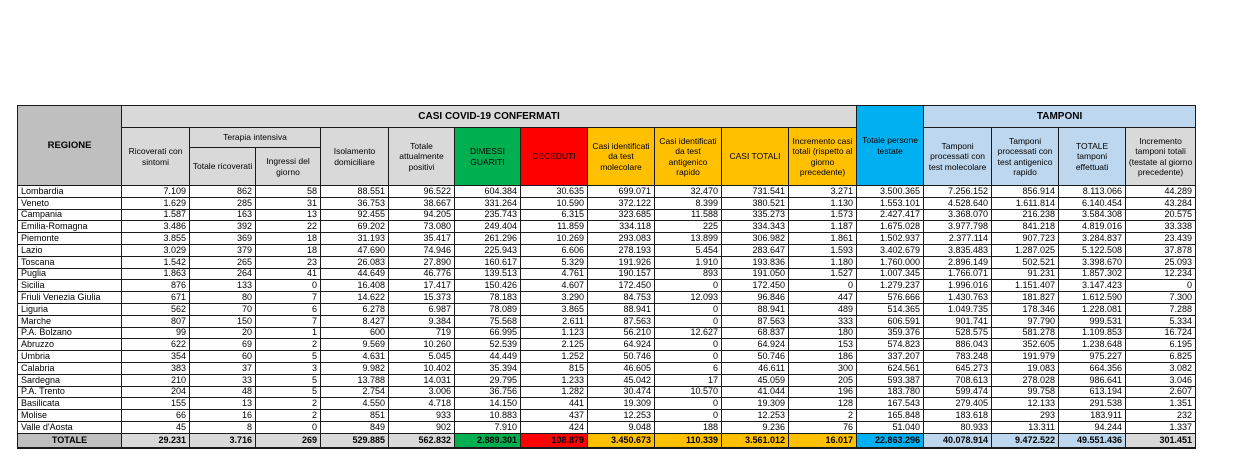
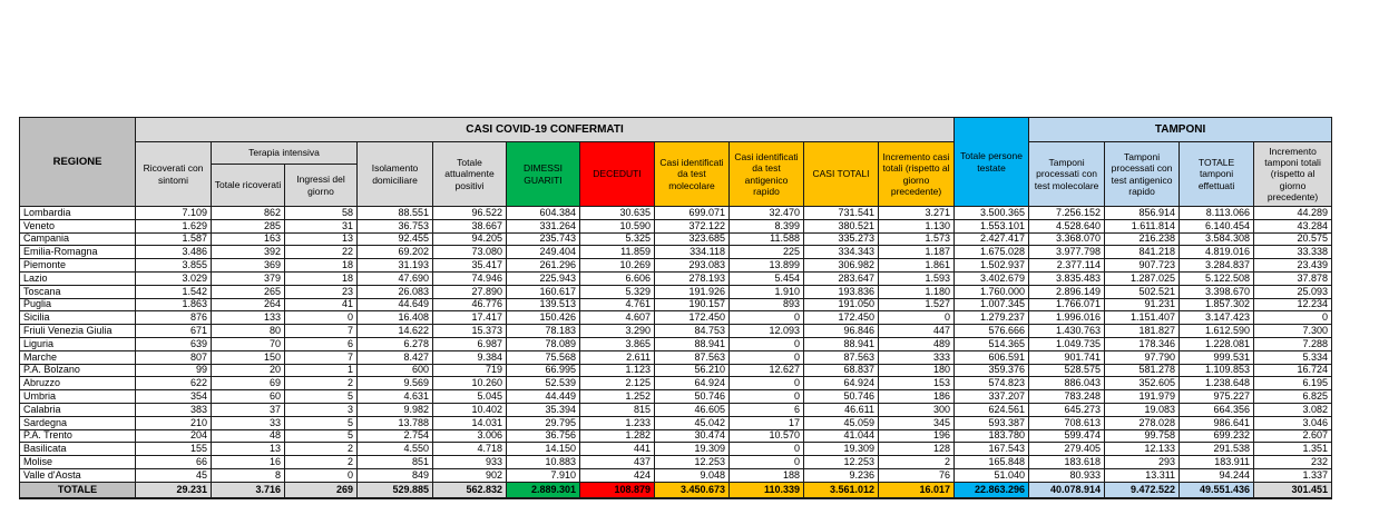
  REGIONE	CASI COVID-19 CONFERMATI	Totale persone testate	TAMPONI
- Ricoverati con sintomi	Terapia intensiva	Isolamento domiciliare	Totale attualmente positivi	DIMESSI GUARITI	DECEDUTI	Casi identificati da test molecolare	Casi identificati da test antigenico rapido	CASI TOTALI	Incremento casi totali (rispetto al giorno precedente)	Tamponi processati con test molecolare	Tamponi processati con test antigenico rapido	TOTALE tamponi effettuati	Incremento tamponi totali (testate al giorno precedente)
+ Ricoverati con sintomi	Terapia intensiva	Isolamento domiciliare	Totale attualmente positivi	DIMESSI GUARITI	DECEDUTI	Casi identificati da test molecolare	Casi identificati da test antigenico rapido	CASI TOTALI	Incremento casi totali (rispetto al giorno precedente)	Tamponi processati con test molecolare	Tamponi processati con test antigenico rapido	TOTALE tamponi effettuati	Incremento tamponi totali (rispetto al giorno precedente)
  Totale ricoverati	Ingressi del giorno
  Lombardia	7.109	862	58	88.551	96.522	604.384	30.635	699.071	32.470	731.541	3.271	3.500.365	7.256.152	856.914	8.113.066	44.289
  Veneto	1.629	285	31	36.753	38.667	331.264	10.590	372.122	8.399	380.521	1.130	1.553.101	4.528.640	1.611.814	6.140.454	43.284
- Campania	1.587	163	13	92.455	94.205	235.743	6.315	323.685	11.588	335.273	1.573	2.427.417	3.368.070	216.238	3.584.308	20.575
+ Campania	1.587	163	13	92.455	94.205	235.743	5.325	323.685	11.588	335.273	1.573	2.427.417	3.368.070	216.238	3.584.308	20.575
  Emilia-Romagna	3.486	392	22	69.202	73.080	249.404	11.859	334.118	225	334.343	1.187	1.675.028	3.977.798	841.218	4.819.016	33.338
  Piemonte	3.855	369	18	31.193	35.417	261.296	10.269	293.083	13.899	306.982	1.861	1.502.937	2.377.114	907.723	3.284.837	23.439
  Lazio	3.029	379	18	47.690	74.946	225.943	6.606	278.193	5.454	283.647	1.593	3.402.679	3.835.483	1.287.025	5.122.508	37.878
  Toscana	1.542	265	23	26.083	27.890	160.617	5.329	191.926	1.910	193.836	1.180	1.760.000	2.896.149	502.521	3.398.670	25.093
  Puglia	1.863	264	41	44.649	46.776	139.513	4.761	190.157	893	191.050	1.527	1.007.345	1.766.071	91.231	1.857.302	12.234
  Sicilia	876	133	0	16.408	17.417	150.426	4.607	172.450	0	172.450	0	1.279.237	1.996.016	1.151.407	3.147.423	0
  Friuli Venezia Giulia	671	80	7	14.622	15.373	78.183	3.290	84.753	12.093	96.846	447	576.666	1.430.763	181.827	1.612.590	7.300
- Liguria	562	70	6	6.278	6.987	78.089	3.865	88.941	0	88.941	489	514.365	1.049.735	178.346	1.228.081	7.288
+ Liguria	639	70	6	6.278	6.987	78.089	3.865	88.941	0	88.941	489	514.365	1.049.735	178.346	1.228.081	7.288
  Marche	807	150	7	8.427	9.384	75.568	2.611	87.563	0	87.563	333	606.591	901.741	97.790	999.531	5.334
  P.A. Bolzano	99	20	1	600	719	66.995	1.123	56.210	12.627	68.837	180	359.376	528.575	581.278	1.109.853	16.724
  Abruzzo	622	69	2	9.569	10.260	52.539	2.125	64.924	0	64.924	153	574.823	886.043	352.605	1.238.648	6.195
  Umbria	354	60	5	4.631	5.045	44.449	1.252	50.746	0	50.746	186	337.207	783.248	191.979	975.227	6.825
  Calabria	383	37	3	9.982	10.402	35.394	815	46.605	6	46.611	300	624.561	645.273	19.083	664.356	3.082
- Sardegna	210	33	5	13.788	14.031	29.795	1.233	45.042	17	45.059	205	593.387	708.613	278.028	986.641	3.046
+ Sardegna	210	33	5	13.788	14.031	29.795	1.233	45.042	17	45.059	345	593.387	708.613	278.028	986.641	3.046
- P.A. Trento	204	48	5	2.754	3.006	36.756	1.282	30.474	10.570	41.044	196	183.780	599.474	99.758	613.194	2.607
+ P.A. Trento	204	48	5	2.754	3.006	36.756	1.282	30.474	10.570	41.044	196	183.780	599.474	99.758	699.232	2.607
  Basilicata	155	13	2	4.550	4.718	14.150	441	19.309	0	19.309	128	167.543	279.405	12.133	291.538	1.351
  Molise	66	16	2	851	933	10.883	437	12.253	0	12.253	2	165.848	183.618	293	183.911	232
  Valle d'Aosta	45	8	0	849	902	7.910	424	9.048	188	9.236	76	51.040	80.933	13.311	94.244	1.337
  TOTALE	29.231	3.716	269	529.885	562.832	2.889.301	108.879	3.450.673	110.339	3.561.012	16.017	22.863.296	40.078.914	9.472.522	49.551.436	301.451
